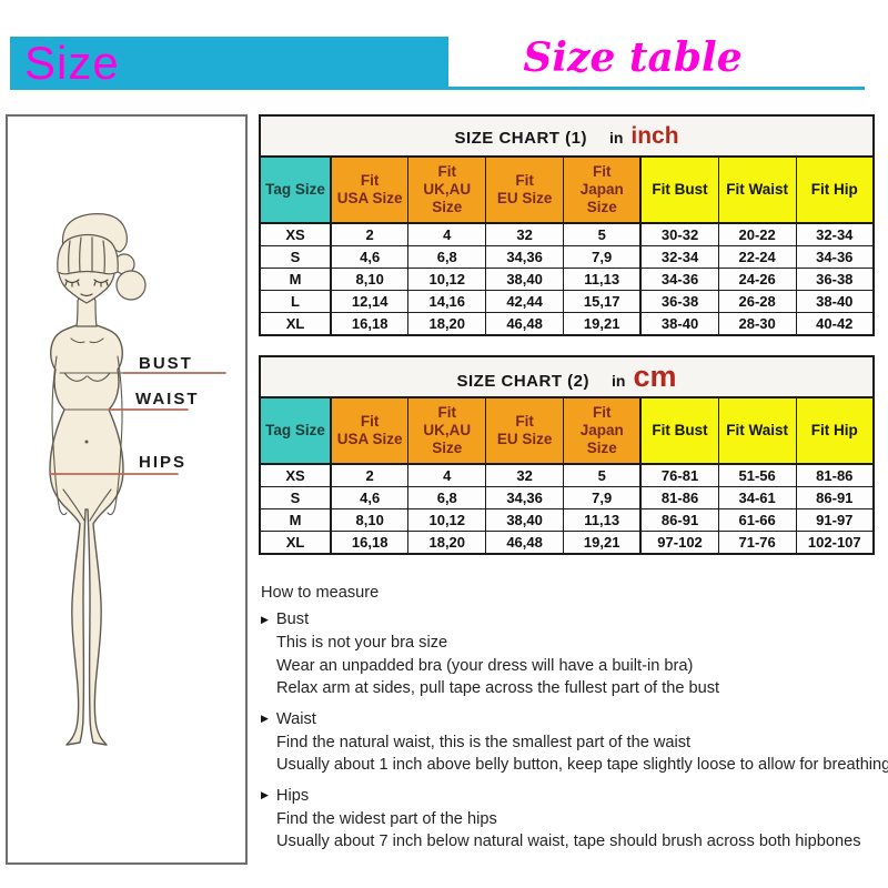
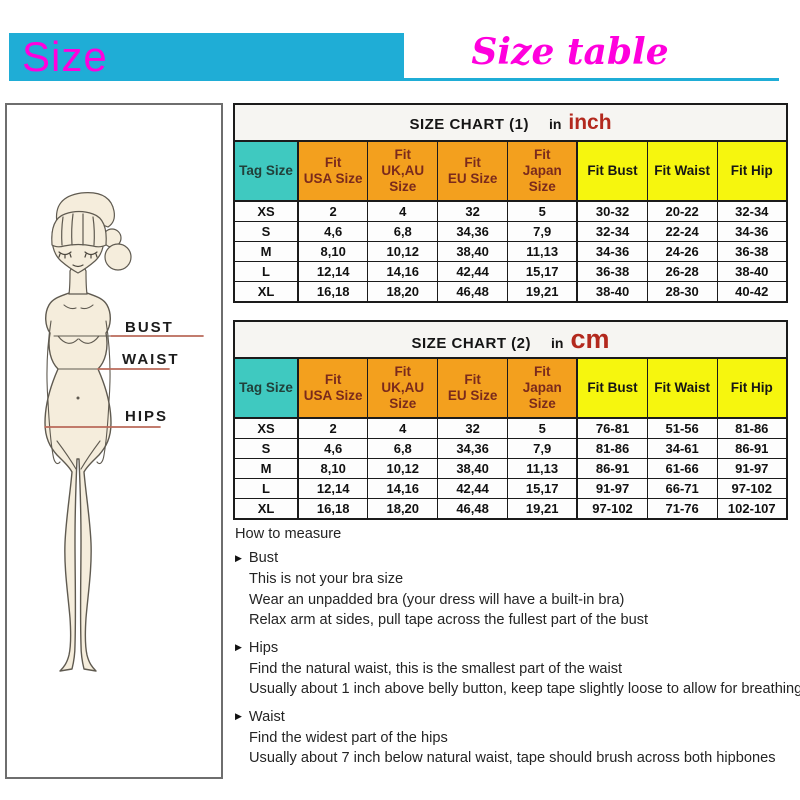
  Size
  Size table
  BUST
  WAIST
  HIPS
  SIZE CHART (1) in inch
  Tag Size	Fit USA Size	Fit UK,AU Size	Fit EU Size	Fit Japan Size	Fit Bust	Fit Waist	Fit Hip
  XS	2	4	32	5	30-32	20-22	32-34
  S	4,6	6,8	34,36	7,9	32-34	22-24	34-36
  M	8,10	10,12	38,40	11,13	34-36	24-26	36-38
  L	12,14	14,16	42,44	15,17	36-38	26-28	38-40
  XL	16,18	18,20	46,48	19,21	38-40	28-30	40-42
  SIZE CHART (2) in cm
  Tag Size	Fit USA Size	Fit UK,AU Size	Fit EU Size	Fit Japan Size	Fit Bust	Fit Waist	Fit Hip
  XS	2	4	32	5	76-81	51-56	81-86
  S	4,6	6,8	34,36	7,9	81-86	34-61	86-91
  M	8,10	10,12	38,40	11,13	86-91	61-66	91-97
+ L	12,14	14,16	42,44	15,17	91-97	66-71	97-102
  XL	16,18	18,20	46,48	19,21	97-102	71-76	102-107
  How to measure
  ▶
  Bust
  This is not your bra size
  Wear an unpadded bra (your dress will have a built-in bra)
  Relax arm at sides, pull tape across the fullest part of the bust
  ▶
- Waist
+ Hips
  Find the natural waist, this is the smallest part of the waist
  Usually about 1 inch above belly button, keep tape slightly loose to allow for breathing
  ▶
- Hips
+ Waist
  Find the widest part of the hips
  Usually about 7 inch below natural waist, tape should brush across both hipbones
